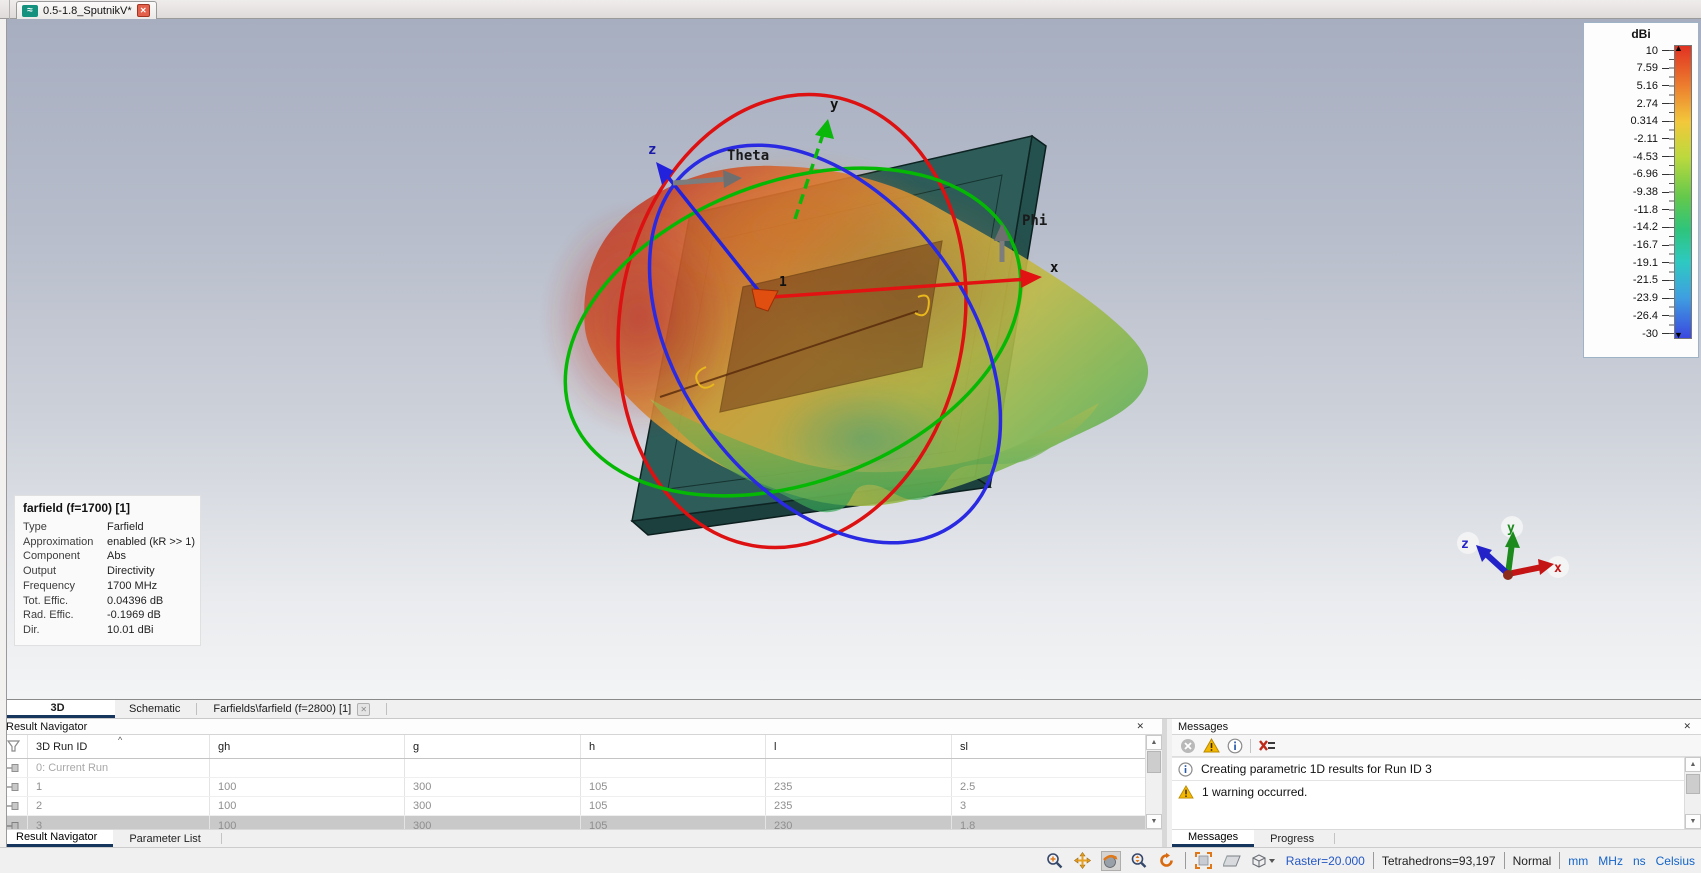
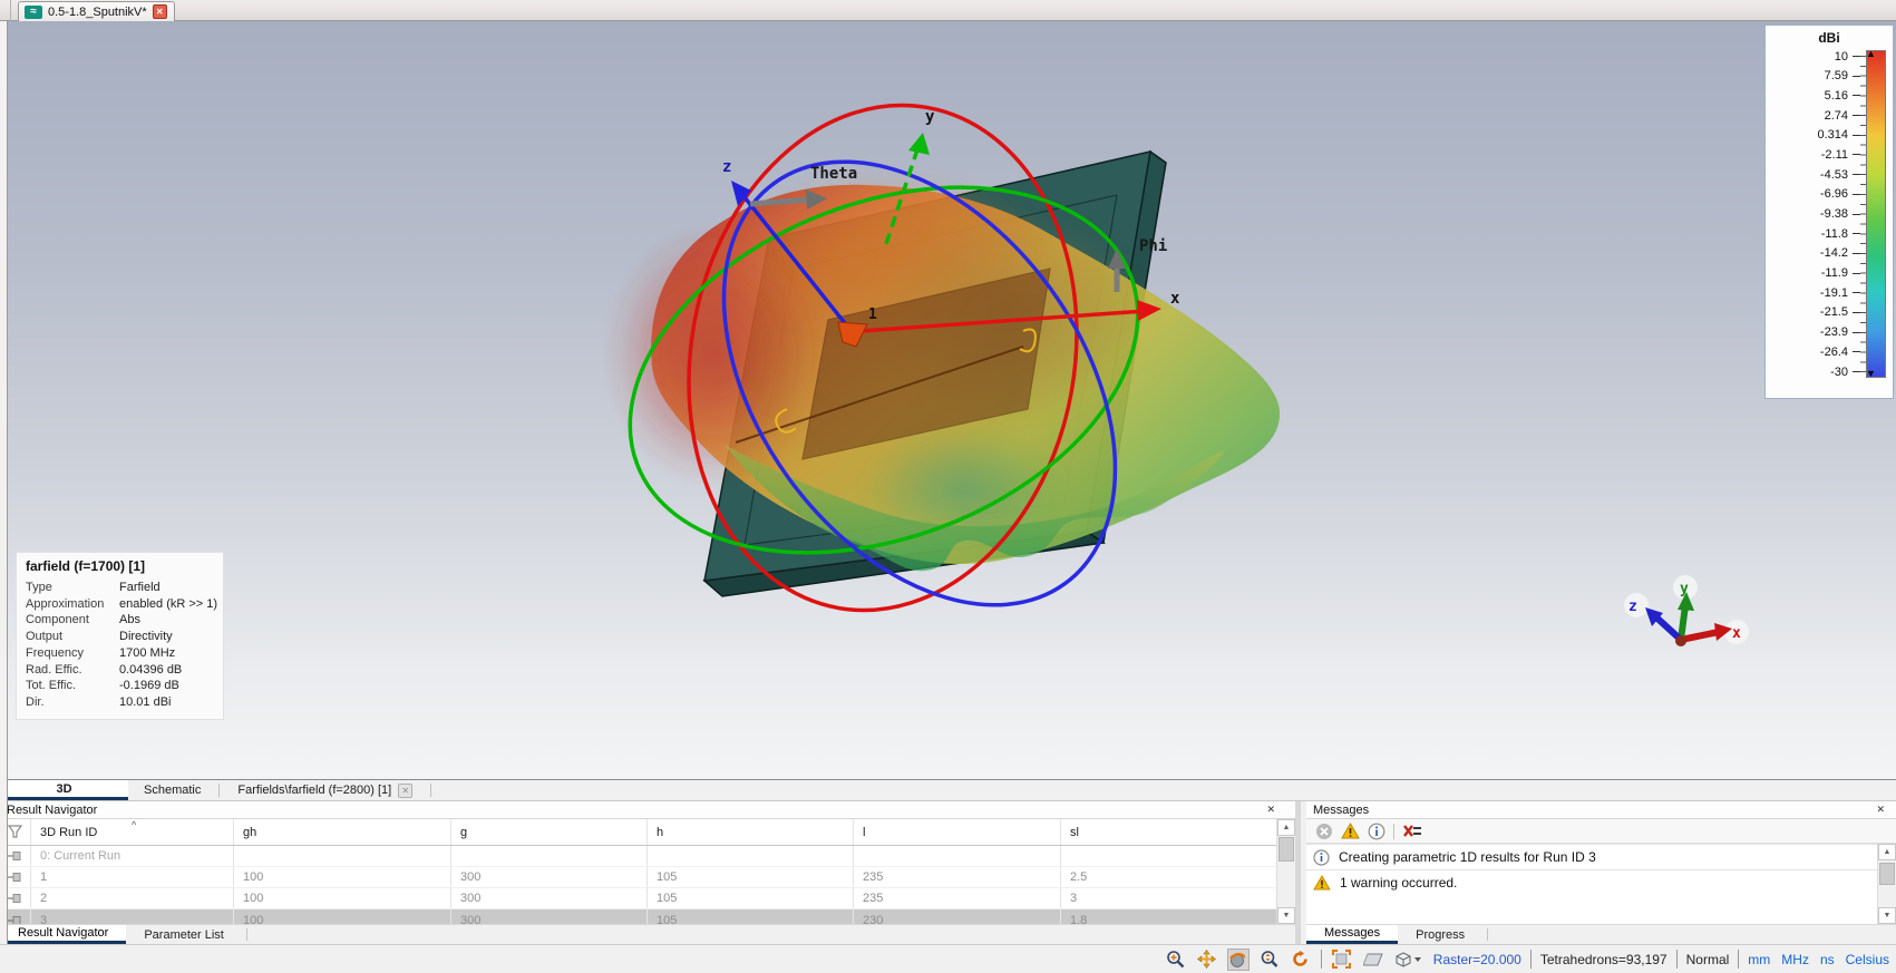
  ≈
  0.5-1.8_SputnikV*
  ✕
  z
  y
  x
  Theta
  Phi
  1
  x
  y
  z
  farfield (f=1700) [1]
  Type
  Farfield
  Approximation
  enabled (kR >> 1)
  Component
  Abs
  Output
  Directivity
  Frequency
  1700 MHz
- Tot. Effic.
+ Rad. Effic.
  0.04396 dB
- Rad. Effic.
+ Tot. Effic.
  -0.1969 dB
  Dir.
  10.01 dBi
  dBi
  10
  7.59
  5.16
  2.74
  0.314
  -2.11
  -4.53
  -6.96
  -9.38
  -11.8
  -14.2
- -16.7
+ -11.9
  -19.1
  -21.5
  -23.9
  -26.4
  -30
  ▲
  ▼
  3D
  Schematic
  Farfields\farfield (f=2800) [1]
  ✕
  Result Navigator
  ✕
  3D Run ID
  ^
  gh
  g
  h
  l
  sl
  0: Current Run
  1
  100
  300
  105
  235
  2.5
  2
  100
  300
  105
  235
  3
  3
  100
  300
  105
  230
  1.8
  Result Navigator
  Parameter List
  Messages
  ✕
  Creating parametric 1D results for Run ID 3
  1 warning occurred.
  Messages
  Progress
  Raster=20.000
  Tetrahedrons=93,197
  Normal
  mm
  MHz
  ns
  Celsius
